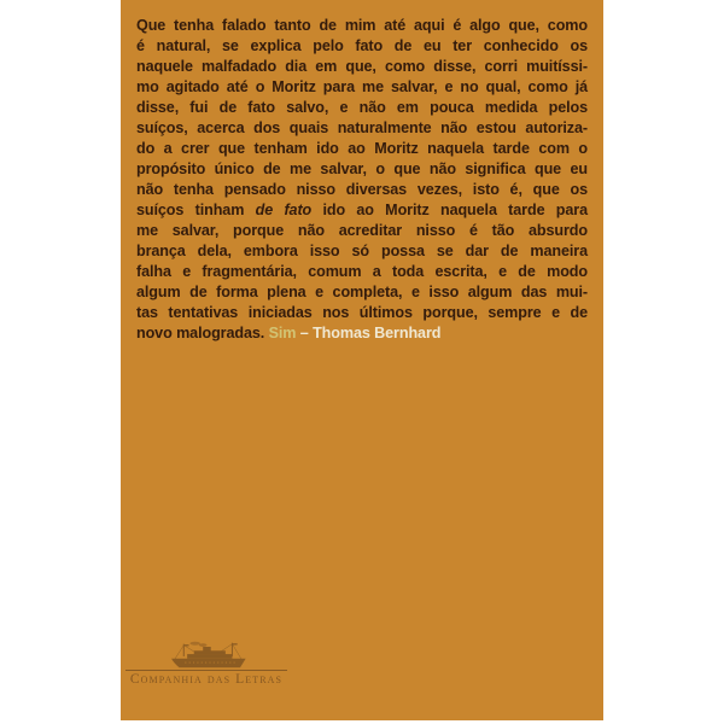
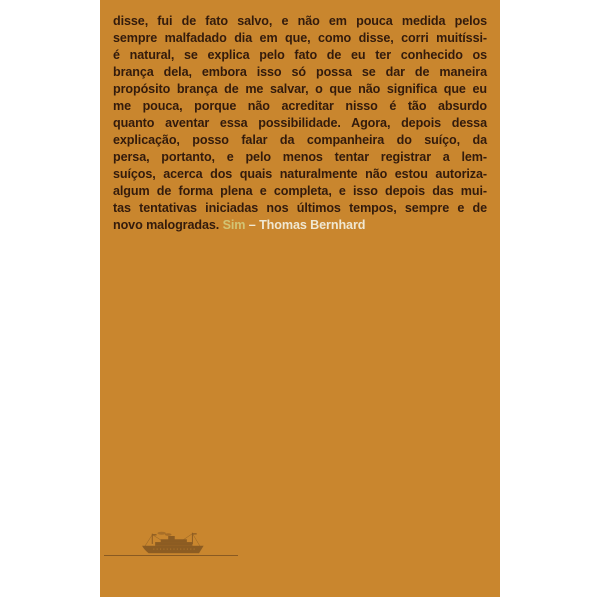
- Que tenha falado tanto de mim até aqui é algo que, como
- é natural, se explica pelo fato de eu ter conhecido os
+ disse, fui de fato salvo, e não em pouca medida pelos
- naquele malfadado dia em que, como disse, corri muitíssi-
+ sempre malfadado dia em que, como disse, corri muitíssi-
- mo agitado até o Moritz para me salvar, e no qual, como já
- disse, fui de fato salvo, e não em pouca medida pelos
+ é natural, se explica pelo fato de eu ter conhecido os
- suíços, acerca dos quais naturalmente não estou autoriza-
+ brança dela, embora isso só possa se dar de maneira
- do a crer que tenham ido ao Moritz naquela tarde com o
- propósito único de me salvar, o que não significa que eu
+ propósito brança de me salvar, o que não significa que eu
- não tenha pensado nisso diversas vezes, isto é, que os
- suíços tinham de fato ido ao Moritz naquela tarde para
- me salvar, porque não acreditar nisso é tão absurdo
+ me pouca, porque não acreditar nisso é tão absurdo
+ quanto aventar essa possibilidade. Agora, depois dessa
+ explicação, posso falar da companheira do suíço, da
+ persa, portanto, e pelo menos tentar registrar a lem-
- brança dela, embora isso só possa se dar de maneira
+ suíços, acerca dos quais naturalmente não estou autoriza-
- falha e fragmentária, comum a toda escrita, e de modo
- algum de forma plena e completa, e isso algum das mui-
+ algum de forma plena e completa, e isso depois das mui-
- tas tentativas iniciadas nos últimos porque, sempre e de
+ tas tentativas iniciadas nos últimos tempos, sempre e de
  novo malogradas. Sim – Thomas Bernhard
- Companhia das Letras
